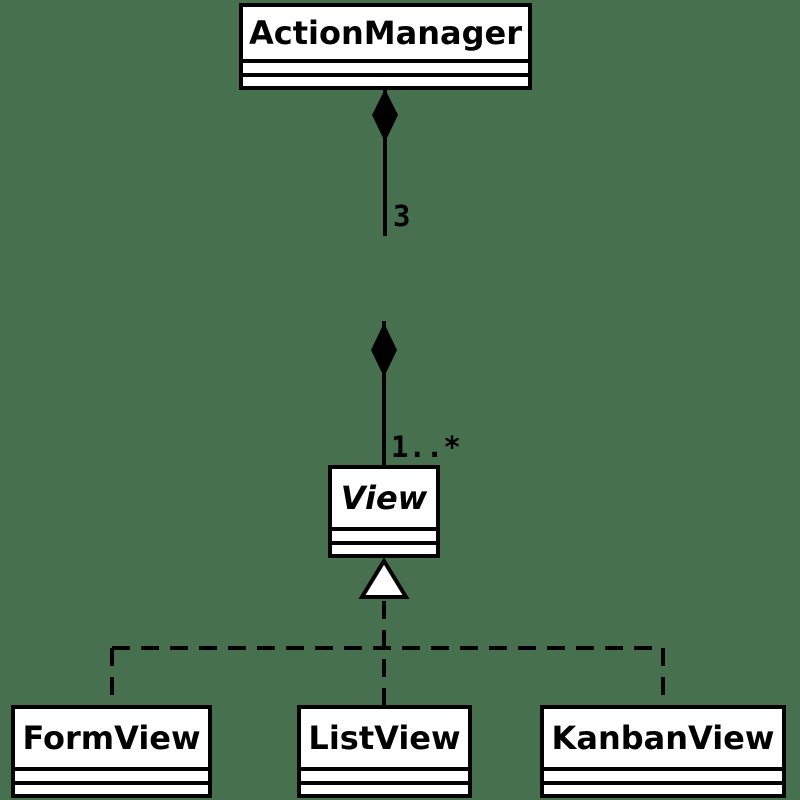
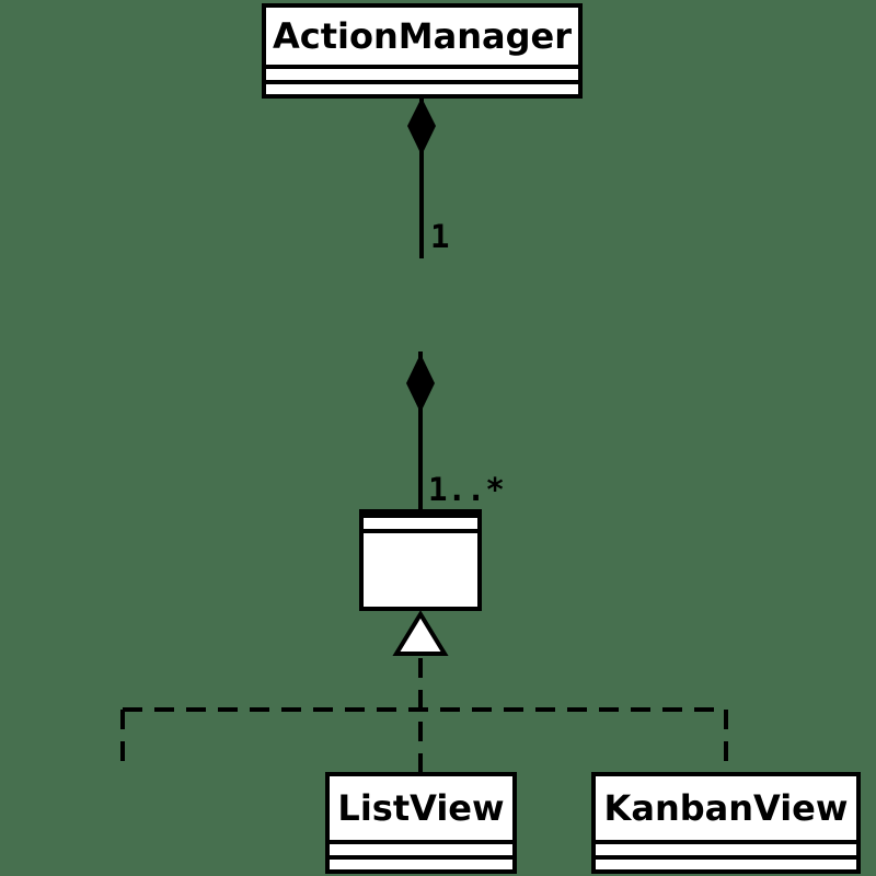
  ActionManager
- View
- FormView
  ListView
  KanbanView
- 3
+ 1
  1..*
